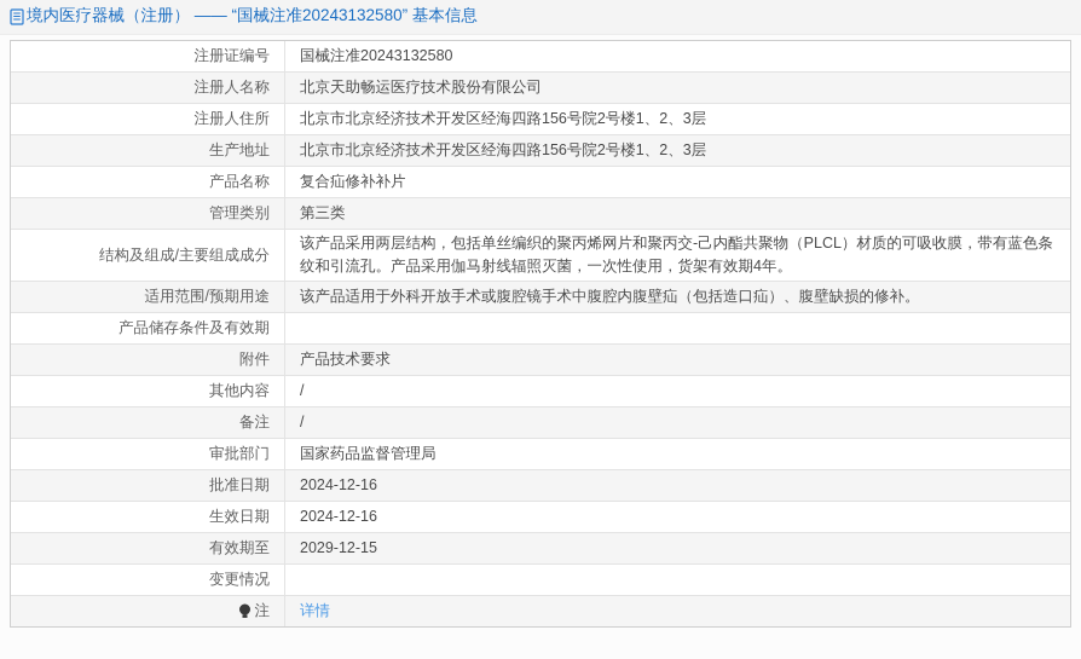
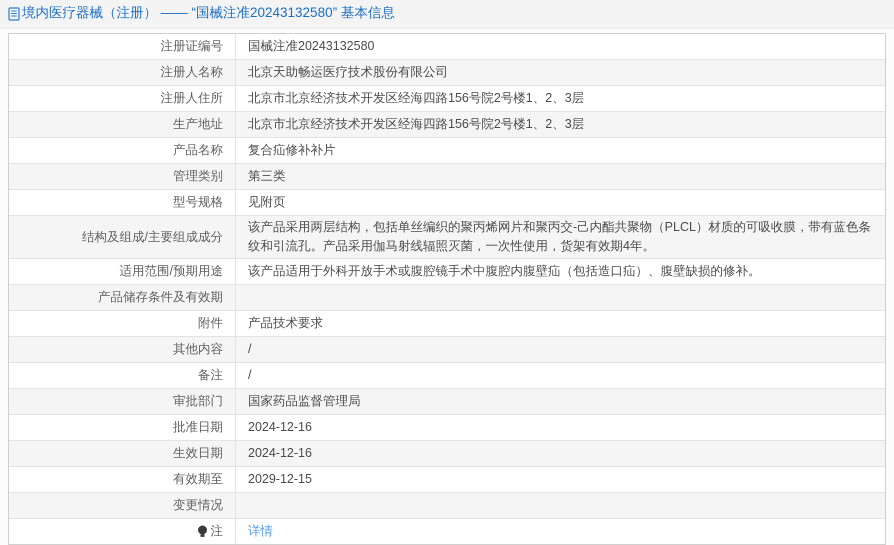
  境内医疗器械（注册） —— “国械注准20243132580” 基本信息
  注册证编号
  国械注准20243132580
  注册人名称
  北京天助畅运医疗技术股份有限公司
  注册人住所
  北京市北京经济技术开发区经海四路156号院2号楼1、2、3层
  生产地址
  北京市北京经济技术开发区经海四路156号院2号楼1、2、3层
  产品名称
  复合疝修补补片
  管理类别
  第三类
+ 型号规格
+ 见附页
  结构及组成/主要组成成分
  该产品采用两层结构，包括单丝编织的聚丙烯网片和聚丙交-己内酯共聚物（PLCL）材质的可吸收膜，带有蓝色条纹和引流孔。产品采用伽马射线辐照灭菌，一次性使用，货架有效期4年。
  适用范围/预期用途
  该产品适用于外科开放手术或腹腔镜手术中腹腔内腹壁疝（包括造口疝）、腹壁缺损的修补。
  产品储存条件及有效期
  附件
  产品技术要求
  其他内容
  /
  备注
  /
  审批部门
  国家药品监督管理局
  批准日期
  2024-12-16
  生效日期
  2024-12-16
  有效期至
  2029-12-15
  变更情况
  注
  详情
